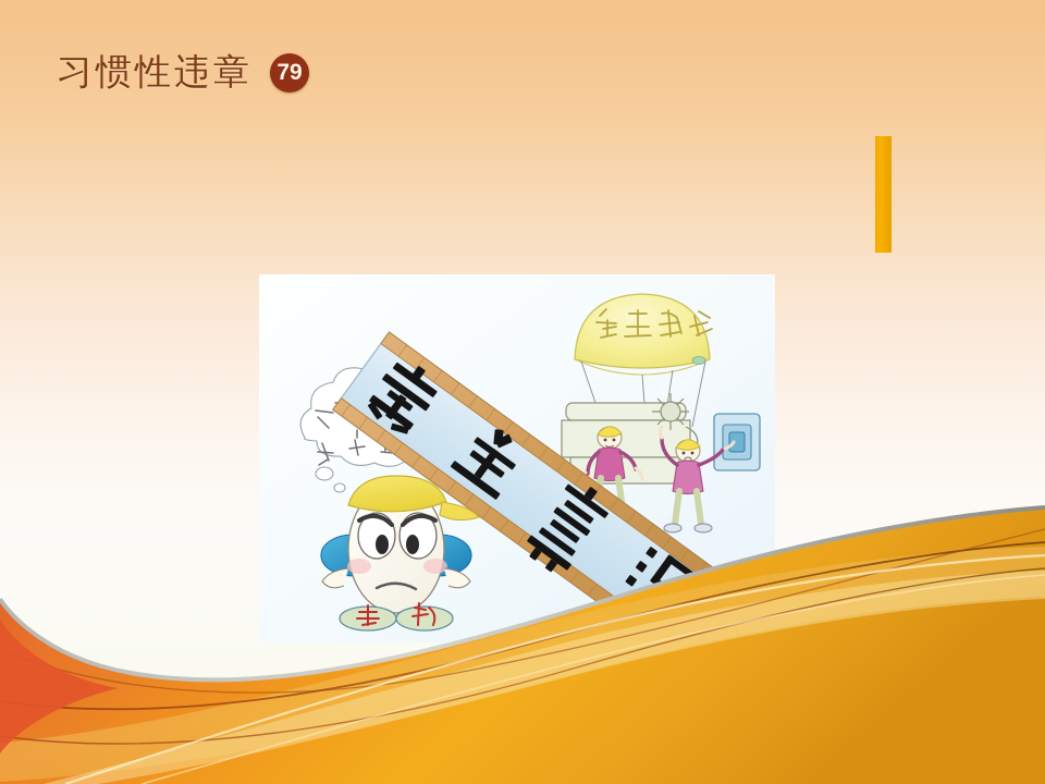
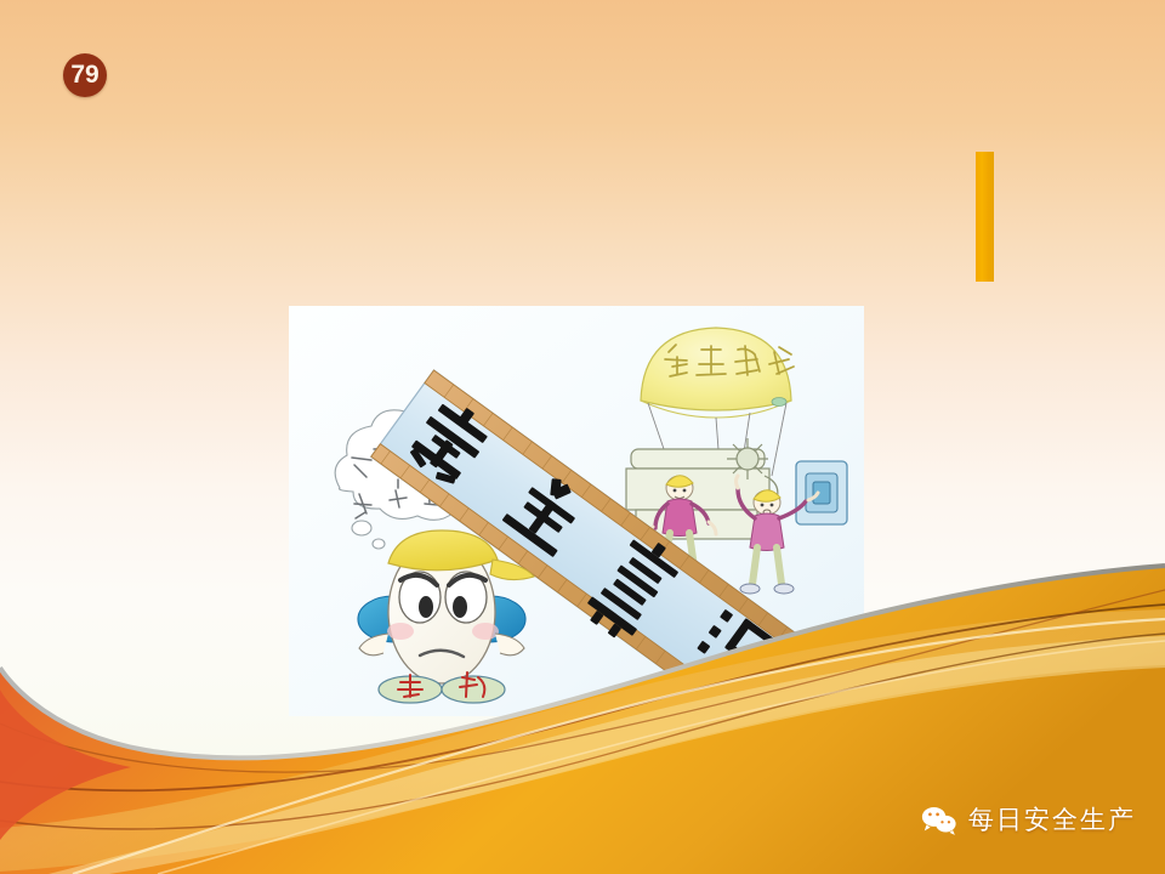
- 习惯性违章
  79
+ 每日安全生产
